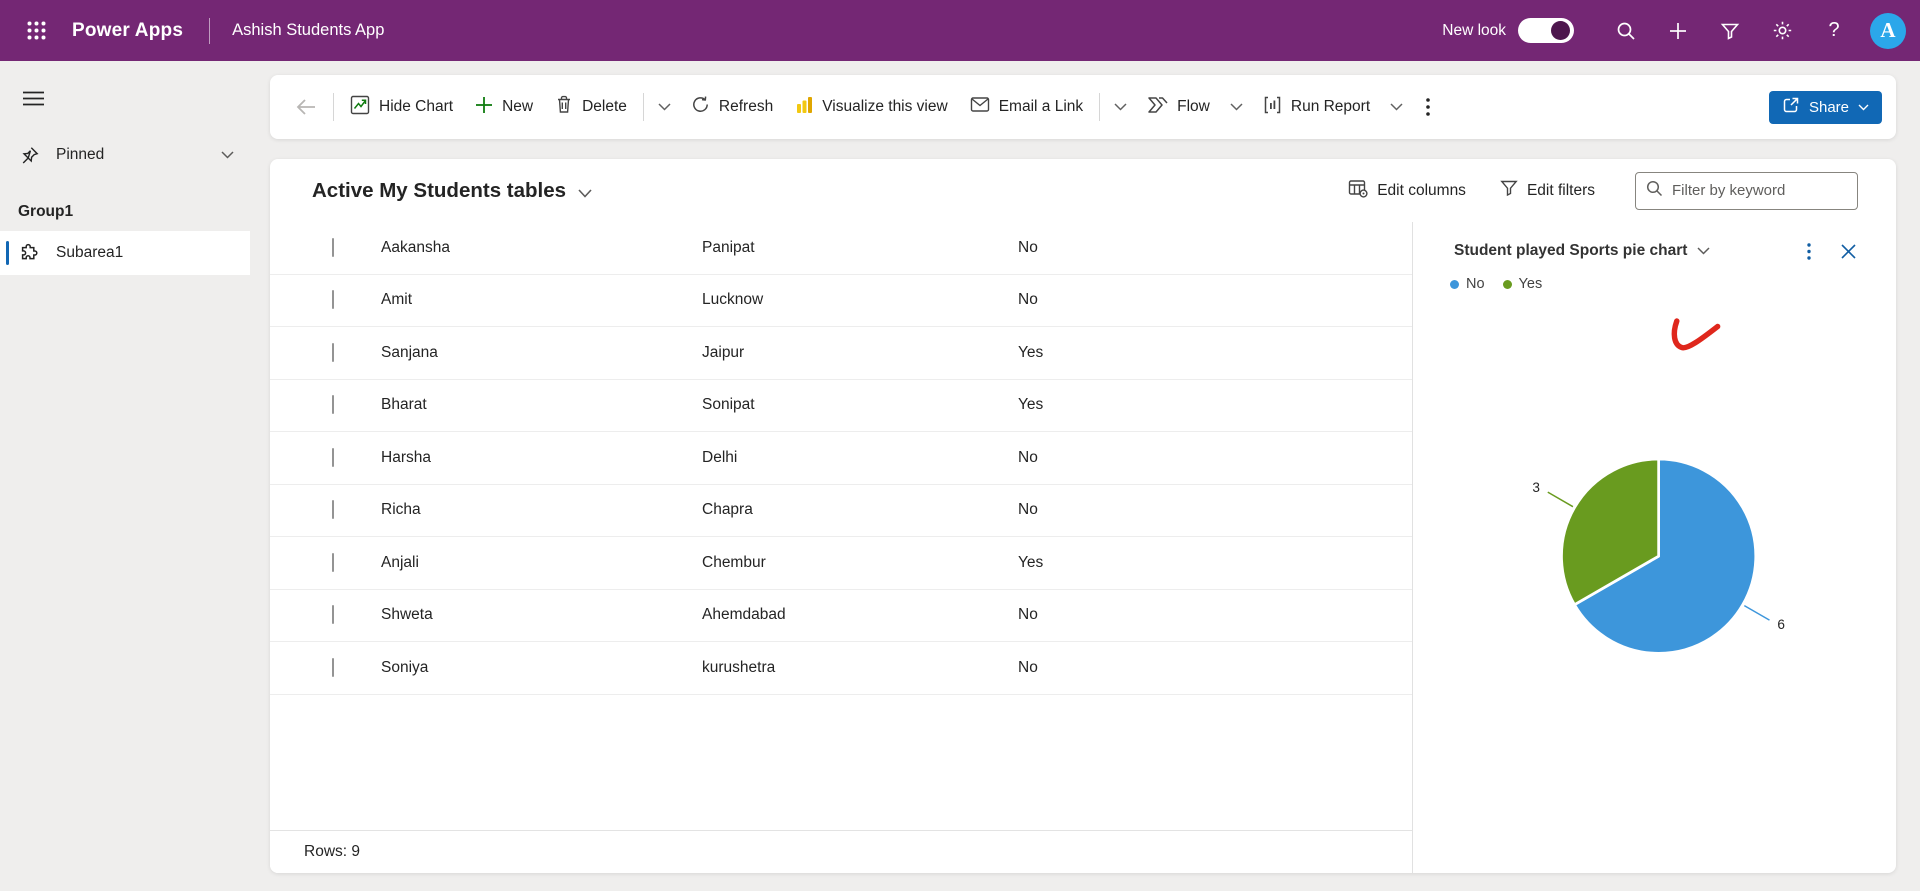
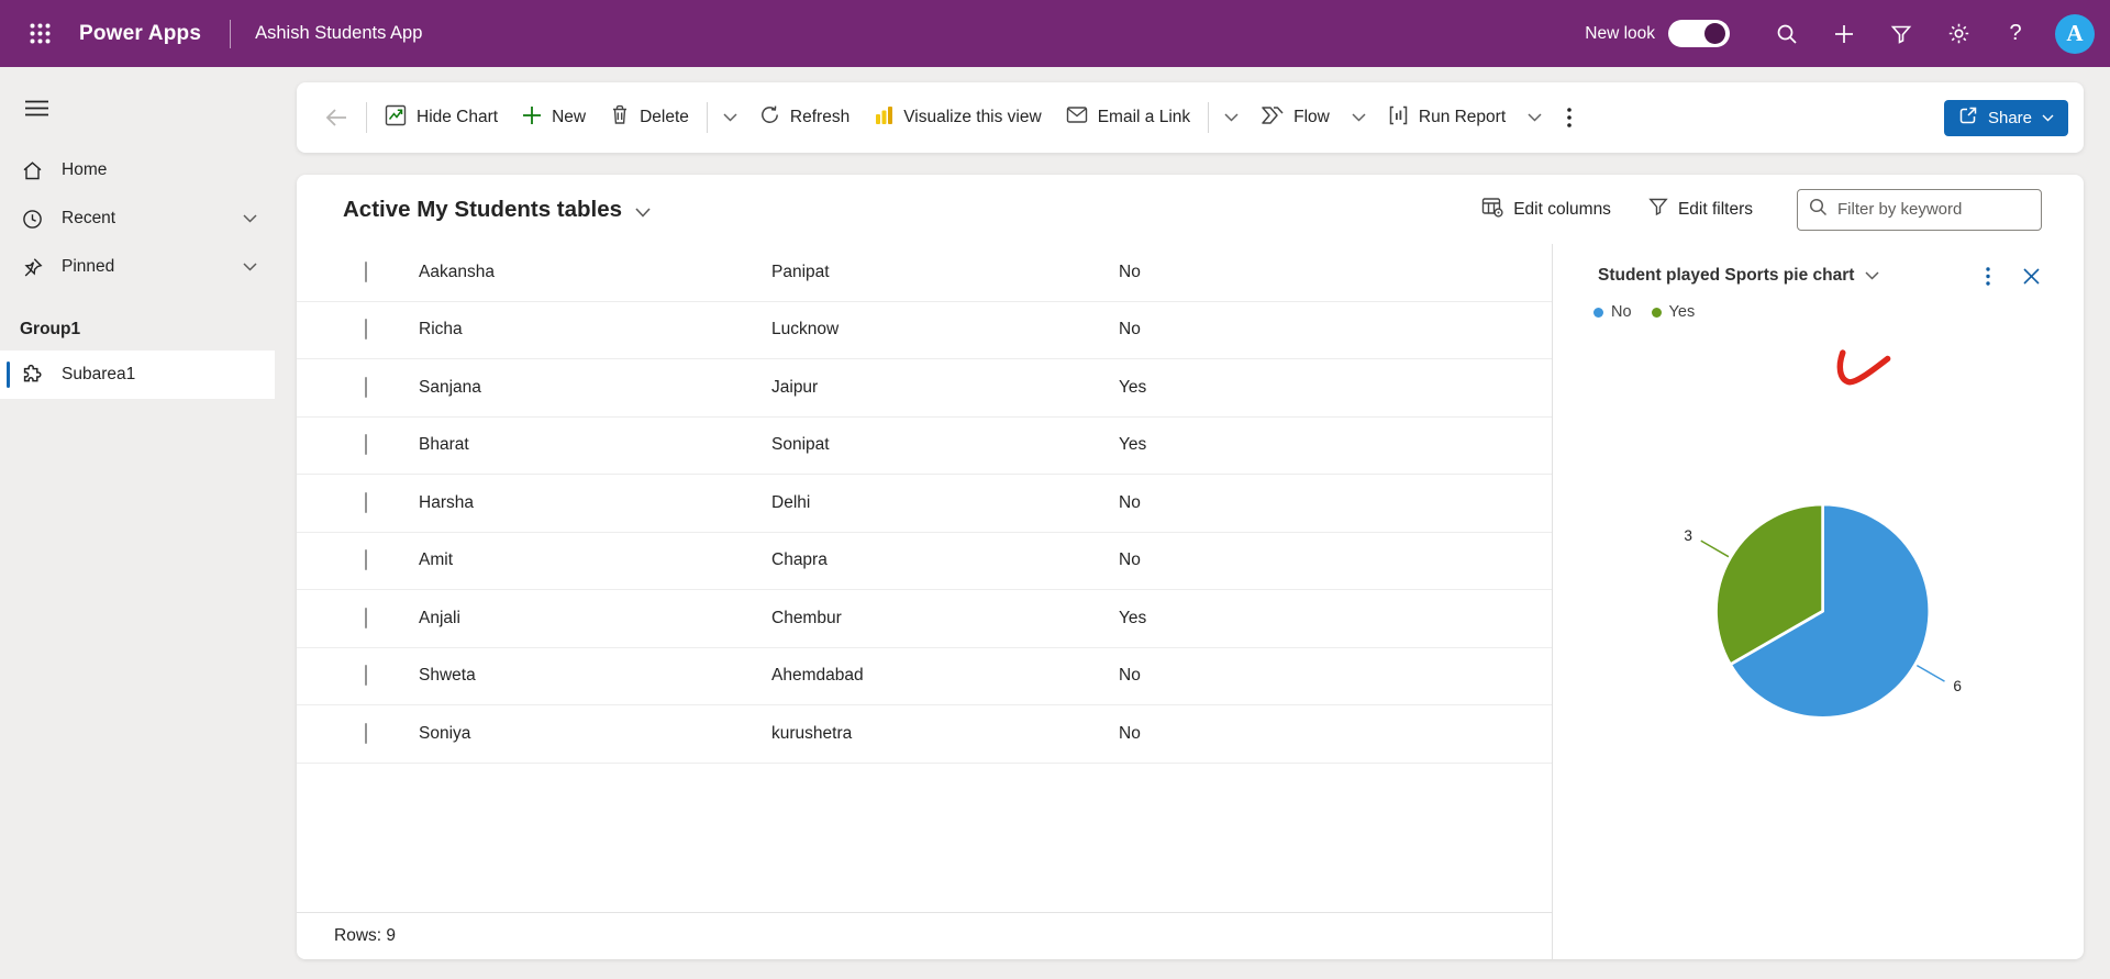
  Power Apps
  Ashish Students App
  New look
  ?
  A
+ Home
+ Recent
  Pinned
  Group1
  Subarea1
  Hide Chart
  New
  Delete
  Refresh
  Visualize this view
  Email a Link
  Flow
  Run Report
  Share
  Active My Students tables
  Edit columns
  Edit filters
  Filter by keyword
  Aakansha
  Panipat
  No
- Amit
+ Richa
  Lucknow
  No
  Sanjana
  Jaipur
  Yes
  Bharat
  Sonipat
  Yes
  Harsha
  Delhi
  No
- Richa
+ Amit
  Chapra
  No
  Anjali
  Chembur
  Yes
  Shweta
  Ahemdabad
  No
  Soniya
  kurushetra
  No
  Rows: 9
  Student played Sports pie chart
  No
  Yes
  6
  3
